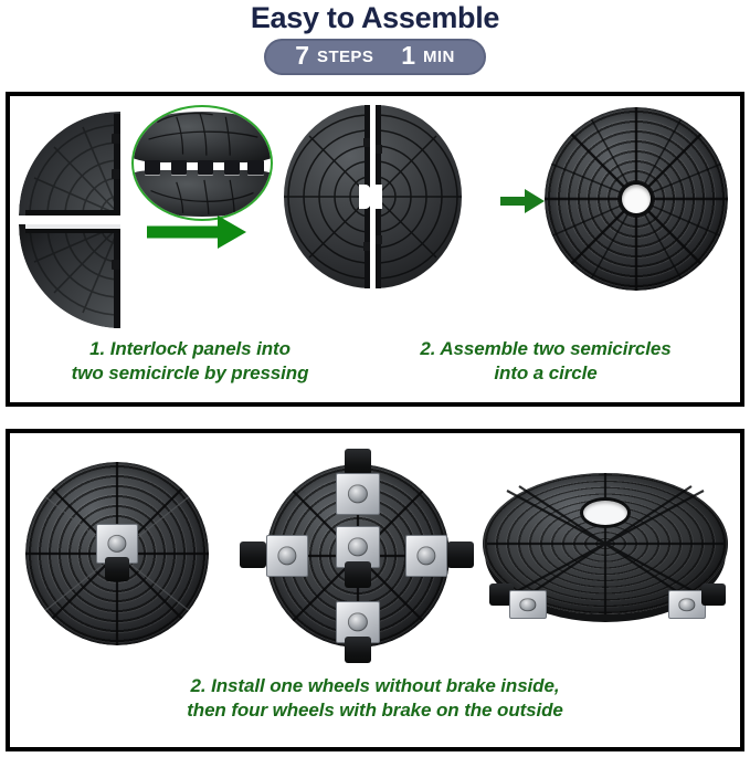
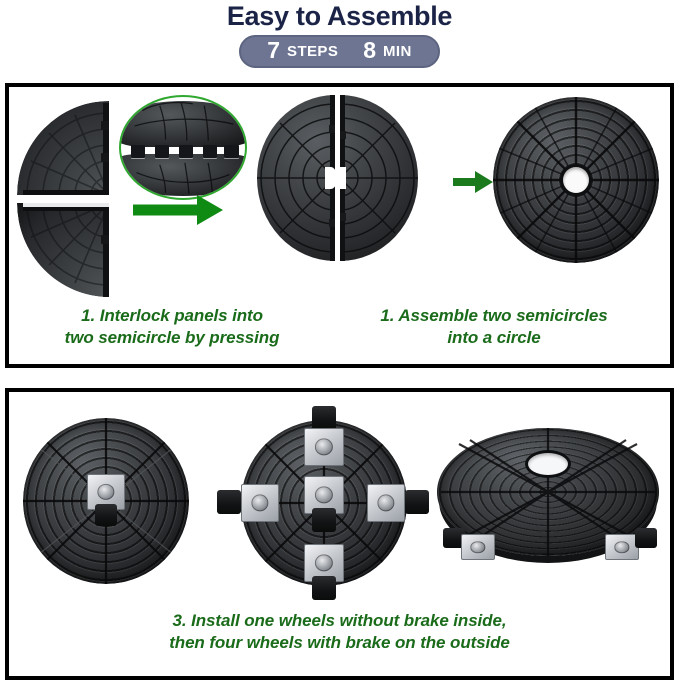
  Easy to Assemble
  7
  STEPS
- 1
+ 8
  MIN
  1. Interlock panels into
  two semicircle by pressing
- 2. Assemble two semicircles
+ 1. Assemble two semicircles
  into a circle
- 2. Install one wheels without brake inside,
+ 3. Install one wheels without brake inside,
  then four wheels with brake on the outside
